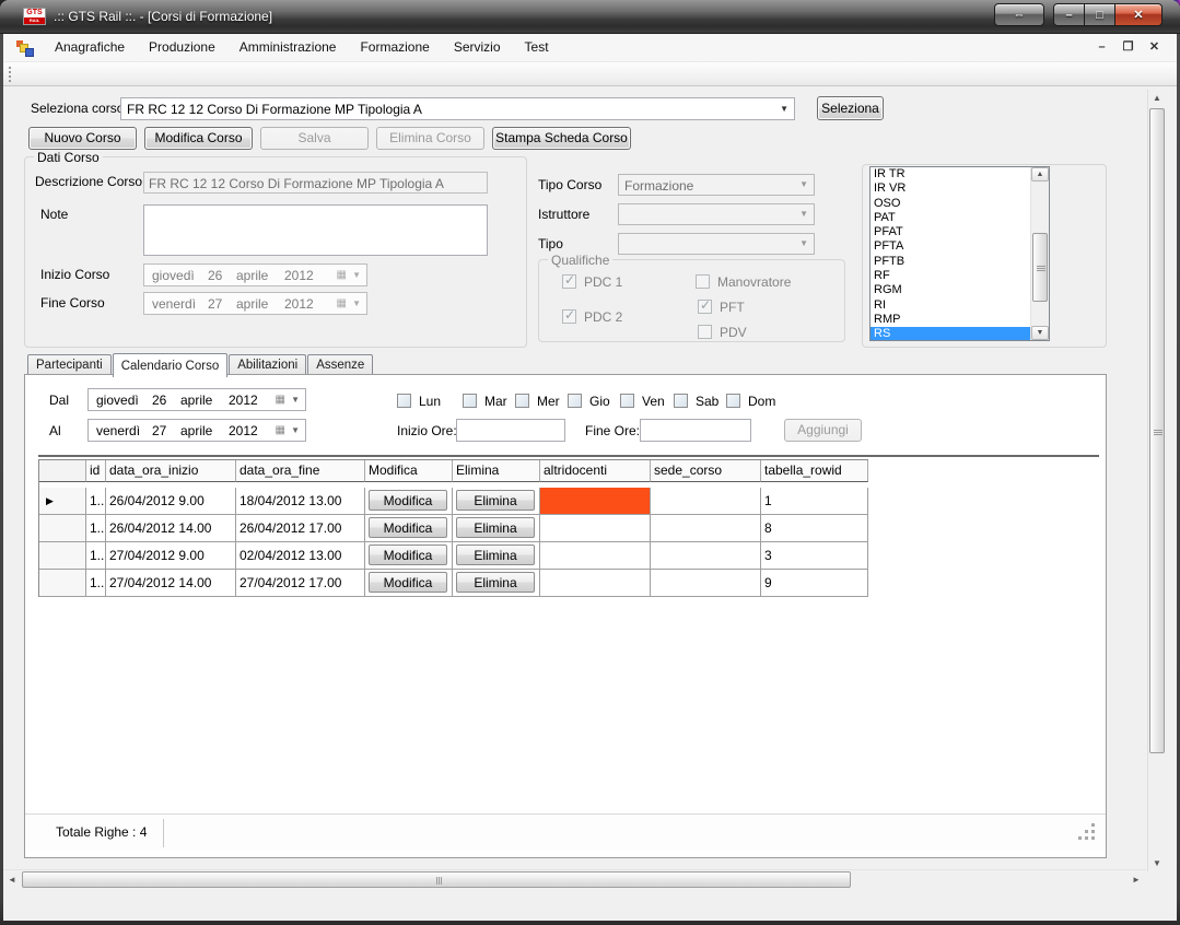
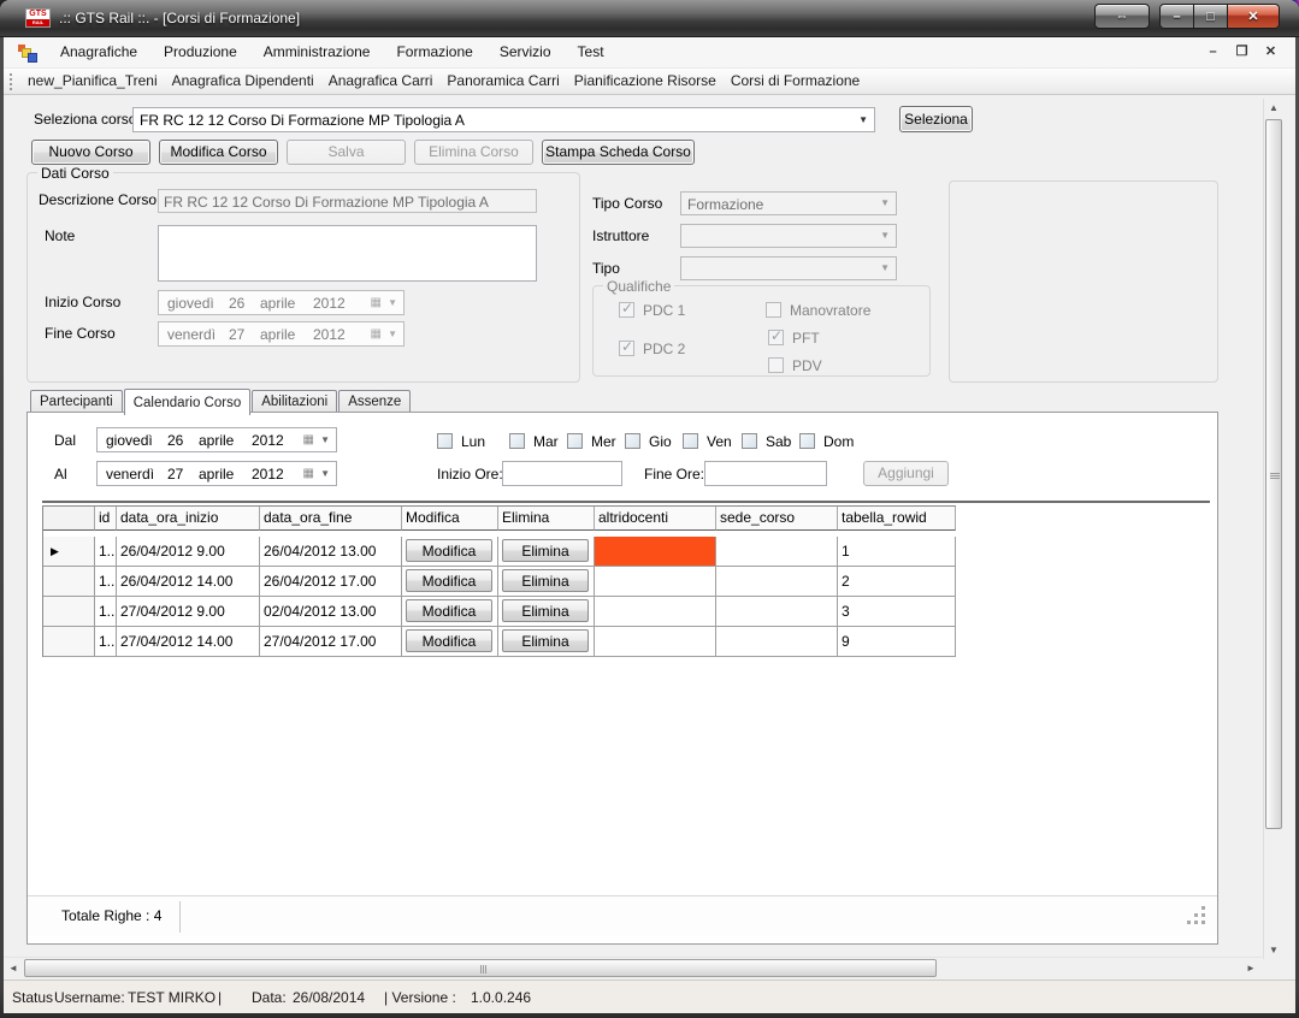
  .:: GTS Rail ::. - [Corsi di Formazione]
  ⇔
  –
  □
  ✕
  Anagrafiche
  Produzione
  Amministrazione
  Formazione
  Servizio
  Test
  –
  ❐
  ✕
+ new_Pianifica_Treni
+ Anagrafica Dipendenti
+ Anagrafica Carri
+ Panoramica Carri
+ Pianificazione Risorse
+ Corsi di Formazione
  Seleziona cors
  FR RC 12 12 Corso Di Formazione MP Tipologia A
  ▼
  Seleziona
  Nuovo Corso
  Modifica Corso
  Salva
  Elimina Corso
  Stampa Scheda Corso
  Dati Corso
  Descrizione Corso
  FR RC 12 12 Corso Di Formazione MP Tipologia A
  Note
  giovedì
  26
  aprile
  2012
  ▦
  ▼
  Inizio Corso
  venerdì
  27
  aprile
  2012
  ▦
  ▼
  Fine Corso
  Tipo Corso
  Formazione
  ▼
  Istruttore
  ▼
  Tipo
  ▼
  Qualifiche
  ✓
  PDC 1
  ✓
  PDC 2
  Manovratore
  ✓
  PFT
  PDV
- IR TR
- IR VR
- OSO
- PAT
- PFAT
- PFTA
- PFTB
- RF
- RGM
- RI
- RMP
- RS
  Partecipanti
  Calendario Corso
  Abilitazioni
  Assenze
  Dal
  giovedì
  26
  aprile
  2012
  ▦
  ▼
  Al
  venerdì
  27
  aprile
  2012
  ▦
  ▼
  Lun
  Mar
  Mer
  Gio
  Ven
  Sab
  Dom
  Inizio Ore
  Fine Ore:
  Aggiungi
  id
  data_ora_inizio
  data_ora_fine
  Modifica
  Elimina
  altridocenti
  sede_corso
  tabella_rowid
  ▶
  1..
  26/04/2012 9.00
- 18/04/2012 13.00
+ 26/04/2012 13.00
  Modifica
  Elimina
  1
  1..
  26/04/2012 14.00
  26/04/2012 17.00
  Modifica
  Elimina
- 8
+ 2
  1..
  27/04/2012 9.00
  02/04/2012 13.00
  Modifica
  Elimina
  3
  1..
  27/04/2012 14.00
  27/04/2012 17.00
  Modifica
  Elimina
  9
  Totale Righe : 4
  ◄
  ►
  ▲
  ▼
+ Status
+ Username:
+ TEST MIRKO
+ |
+ Data:
+ 26/08/2014
+ | Versione :
+ 1.0.0.246
